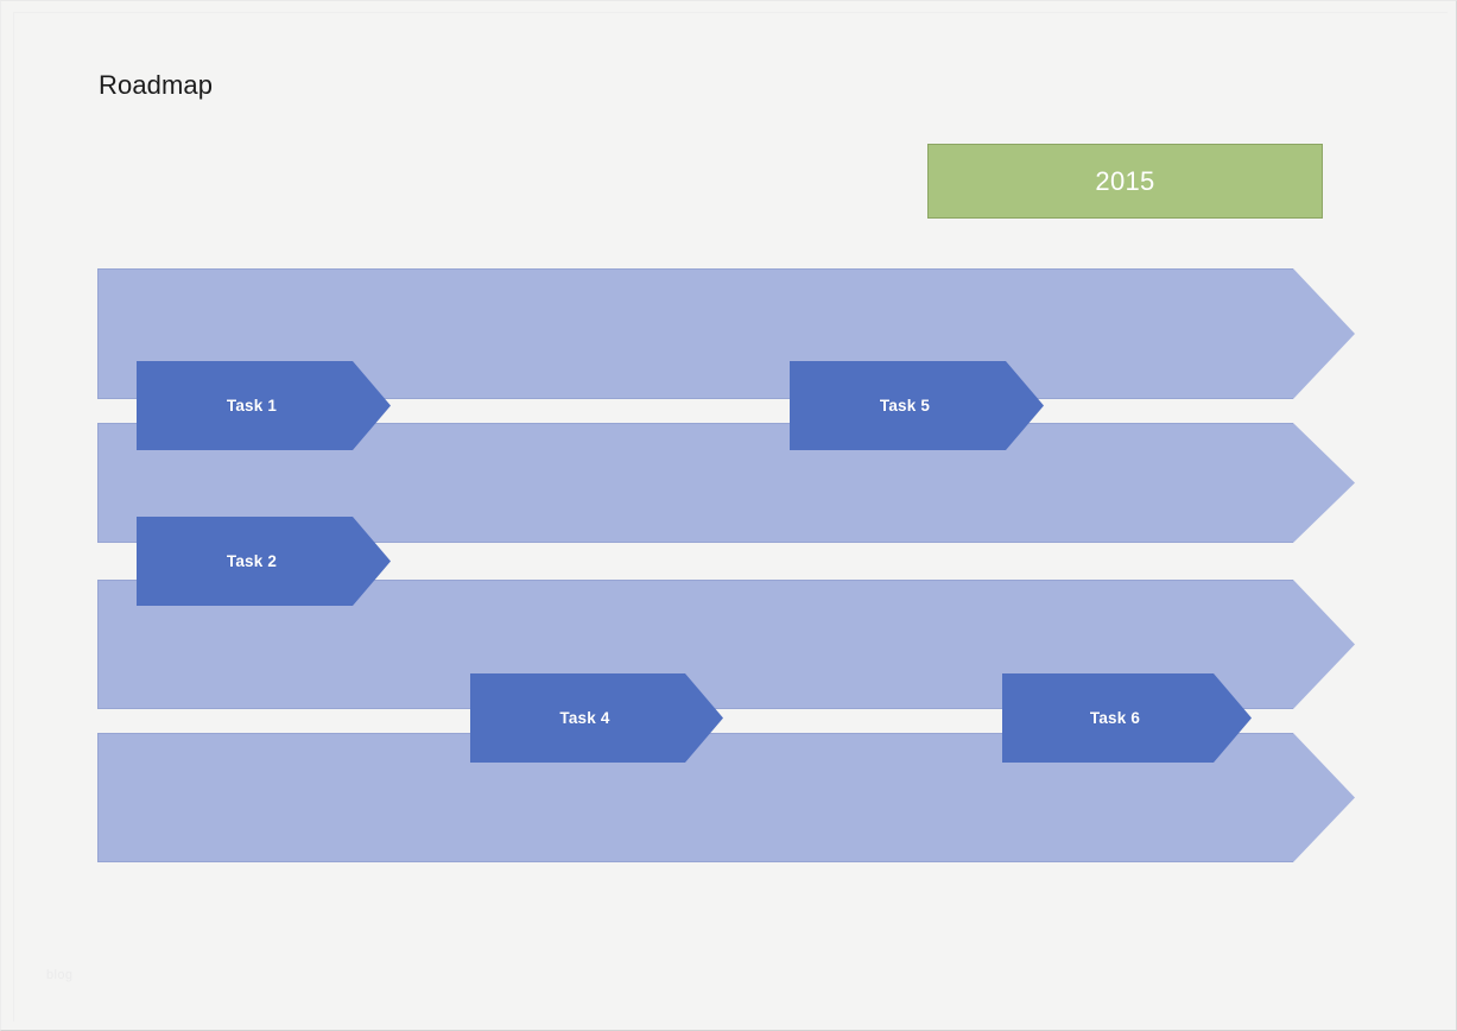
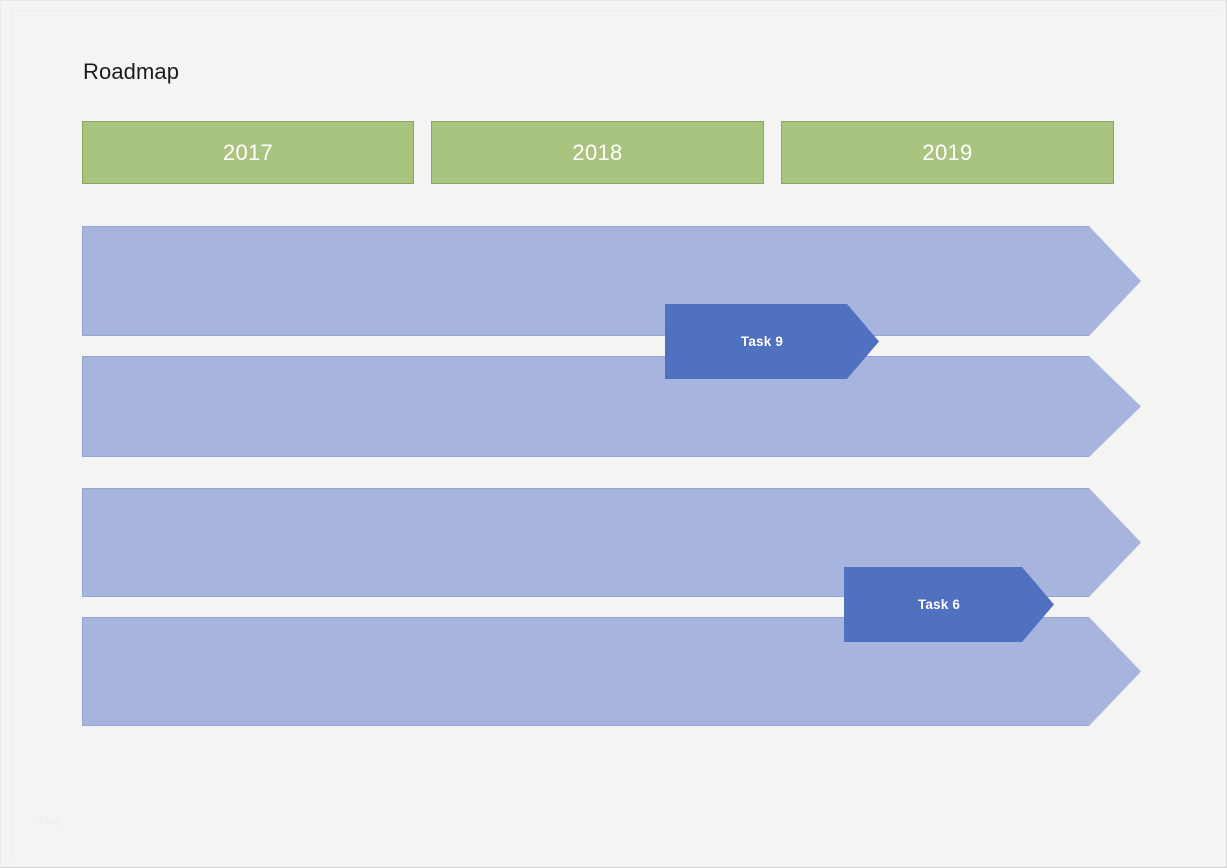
  Roadmap
+ 2017
+ 2018
- 2015
+ 2019
- Task 1
- Task 2
- Task 4
- Task 5
+ Task 9
  Task 6
